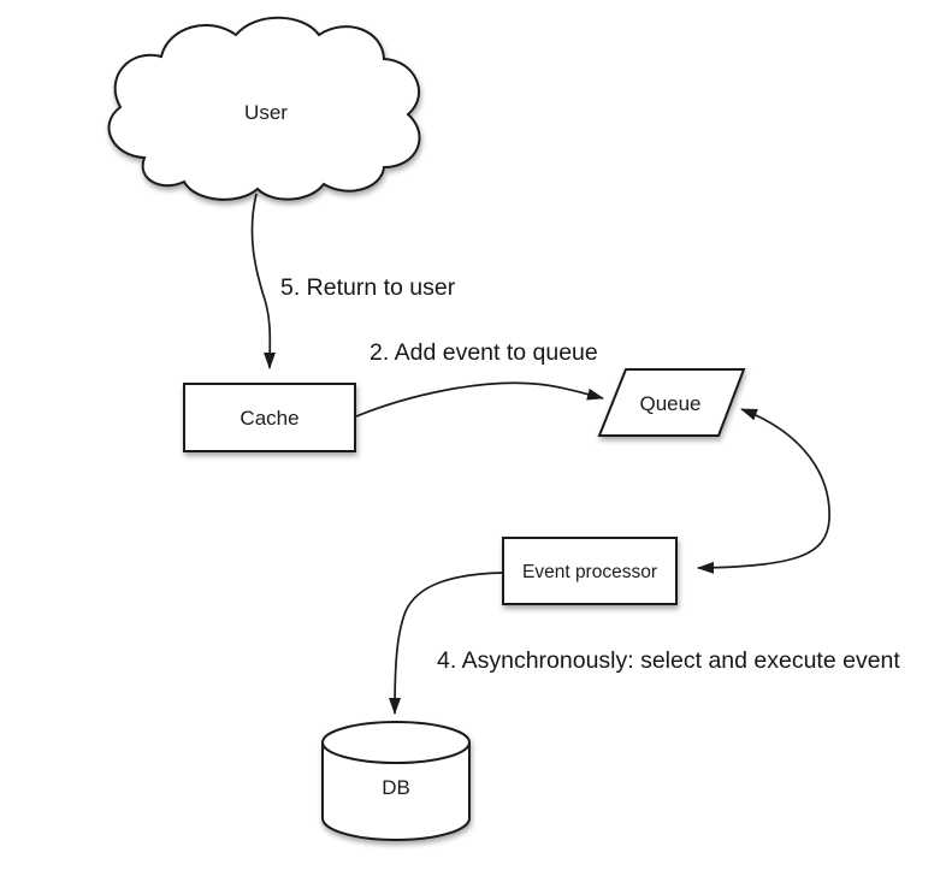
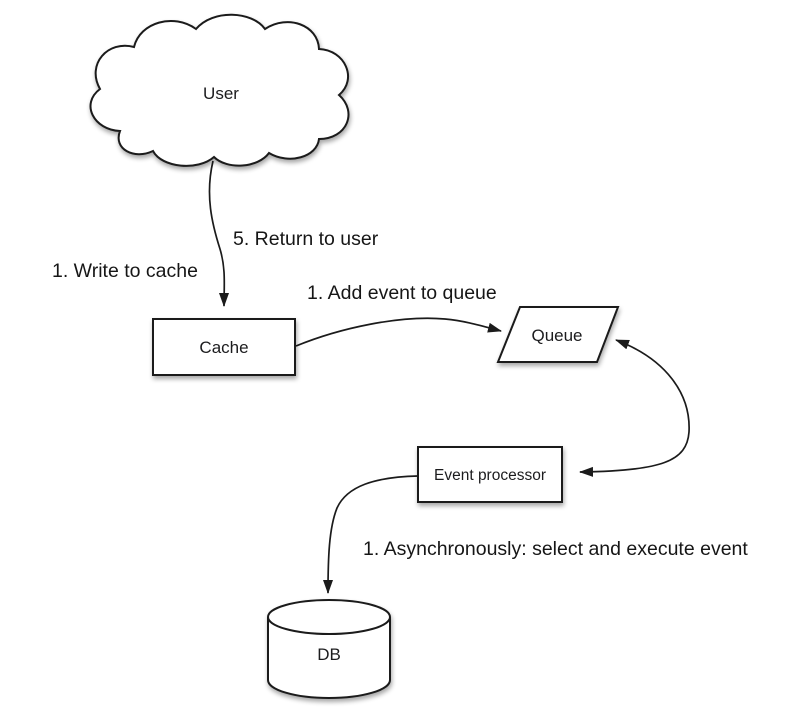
  User
  Cache
  Queue
  Event processor
  DB
+ 1. Write to cache
  5. Return to user
- 2. Add event to queue
+ 1. Add event to queue
- 4. Asynchronously: select and execute event
+ 1. Asynchronously: select and execute event
